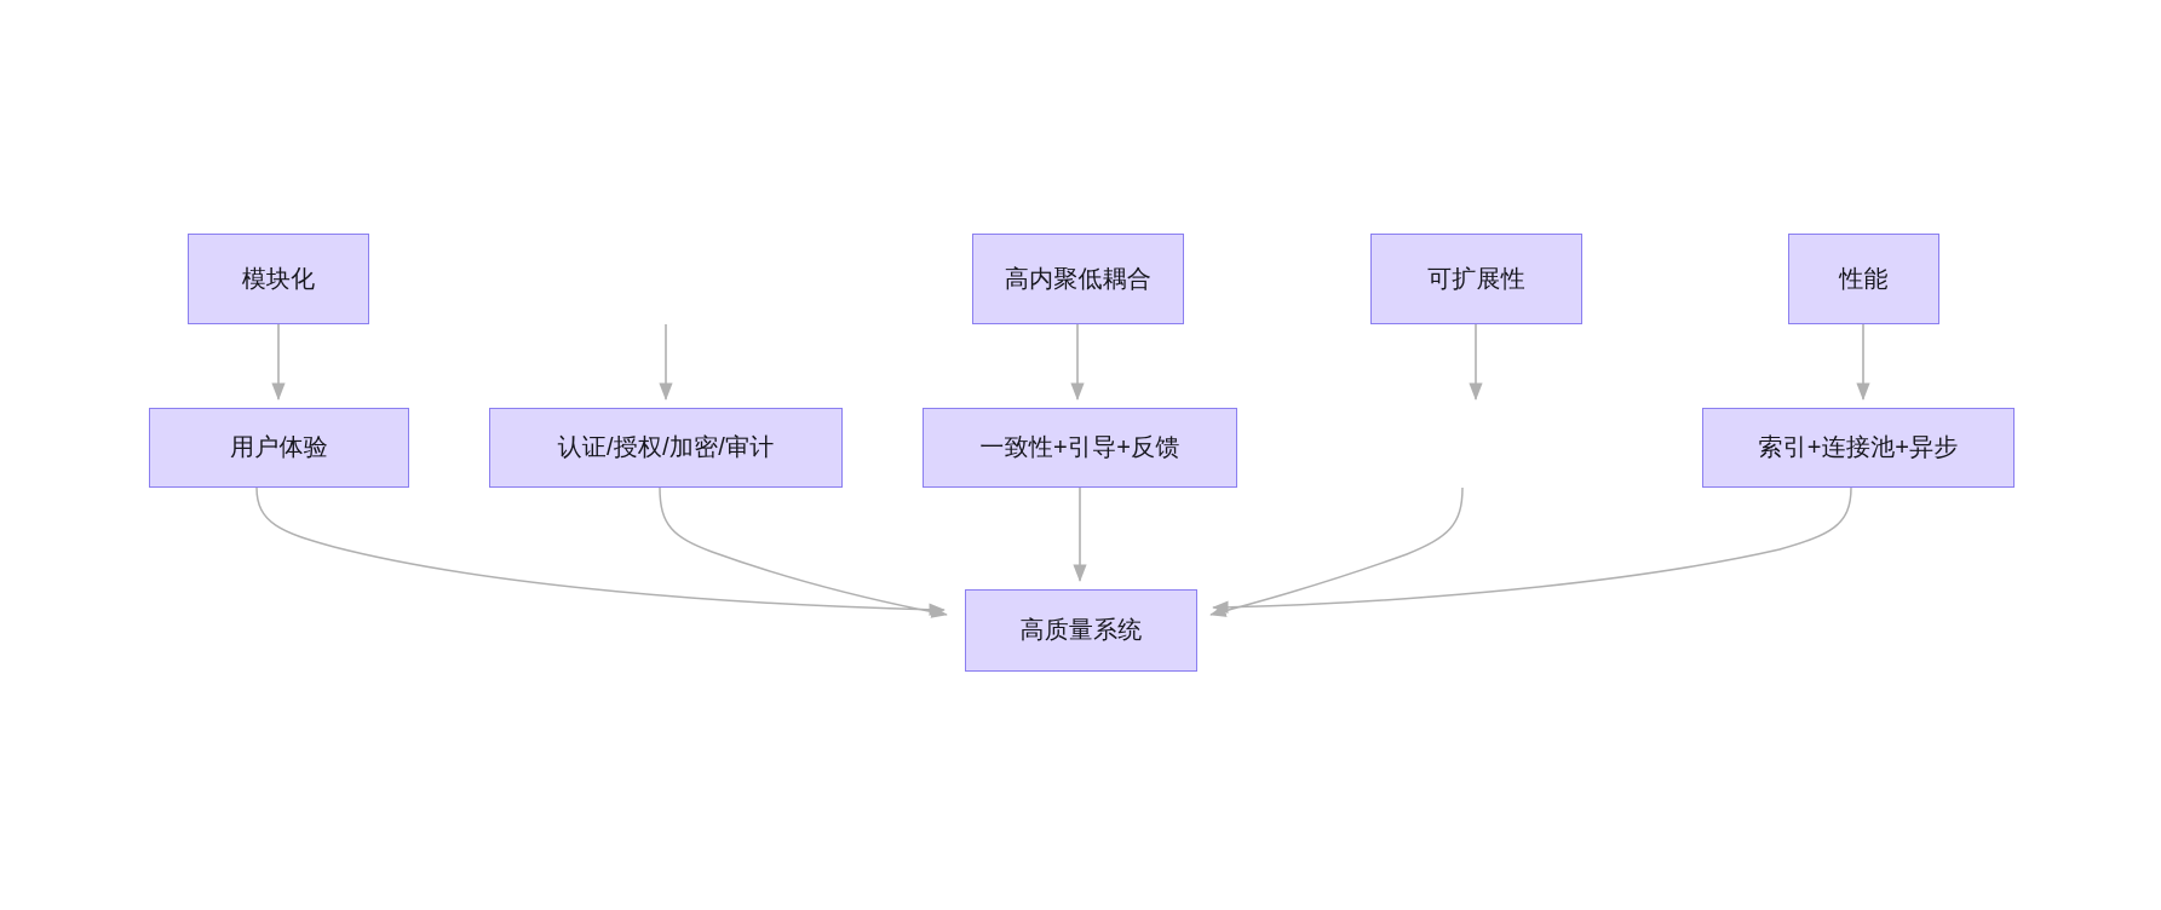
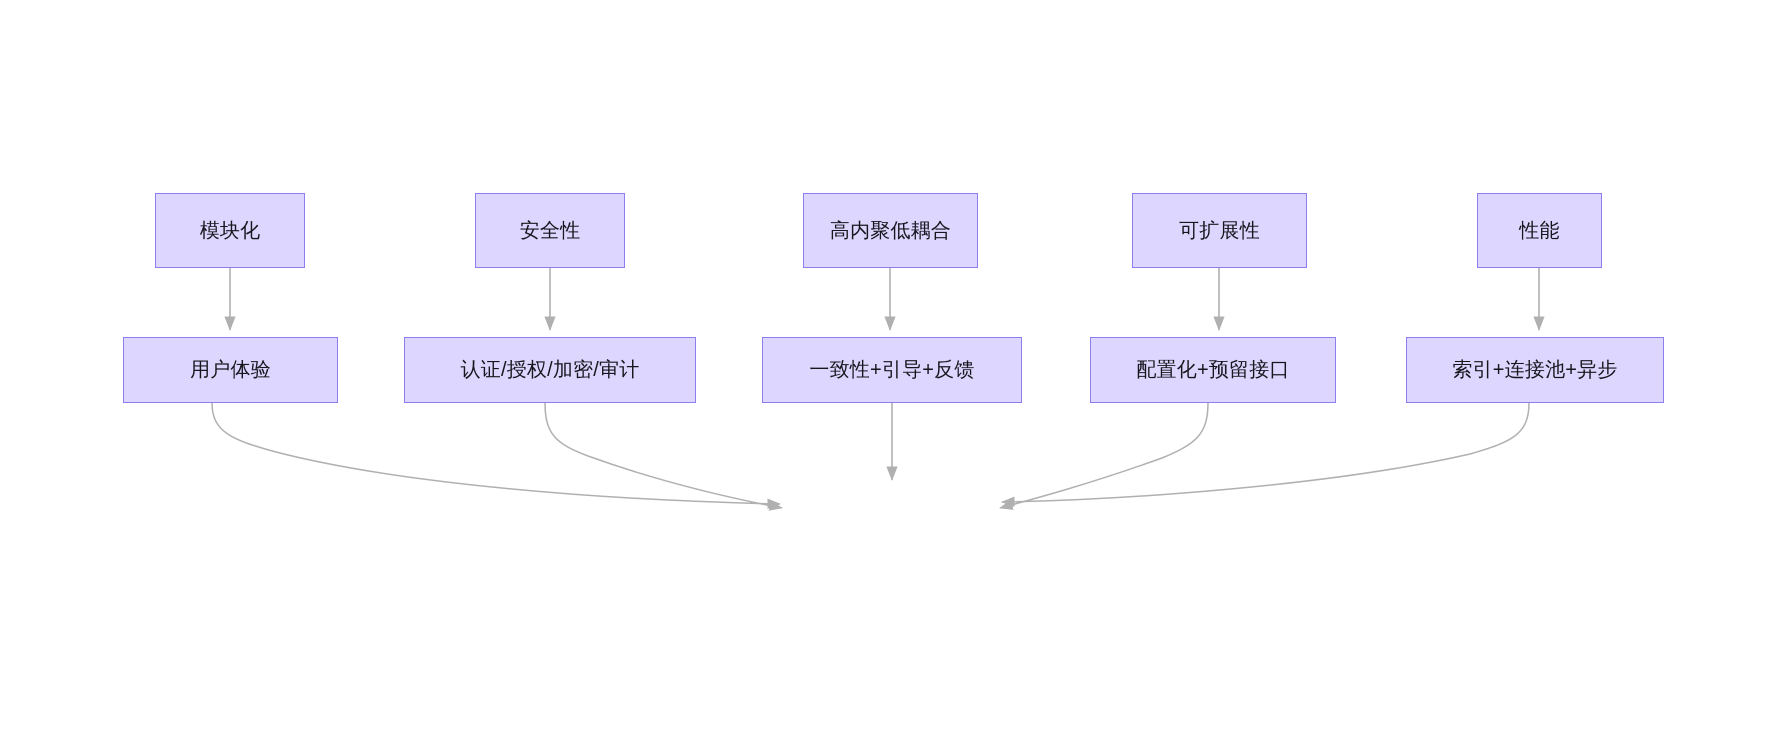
  模块化
+ 安全性
  高内聚低耦合
  可扩展性
  性能
  用户体验
  认证/授权/加密/审计
  一致性+引导+反馈
+ 配置化+预留接口
  索引+连接池+异步
- 高质量系统
